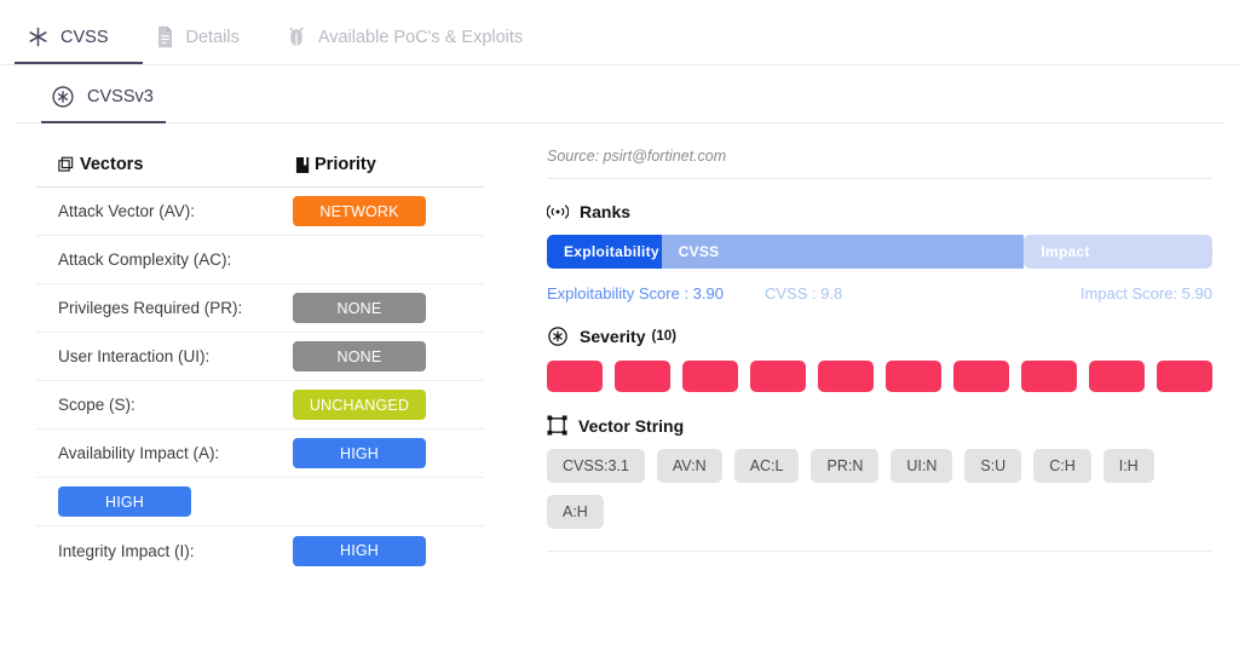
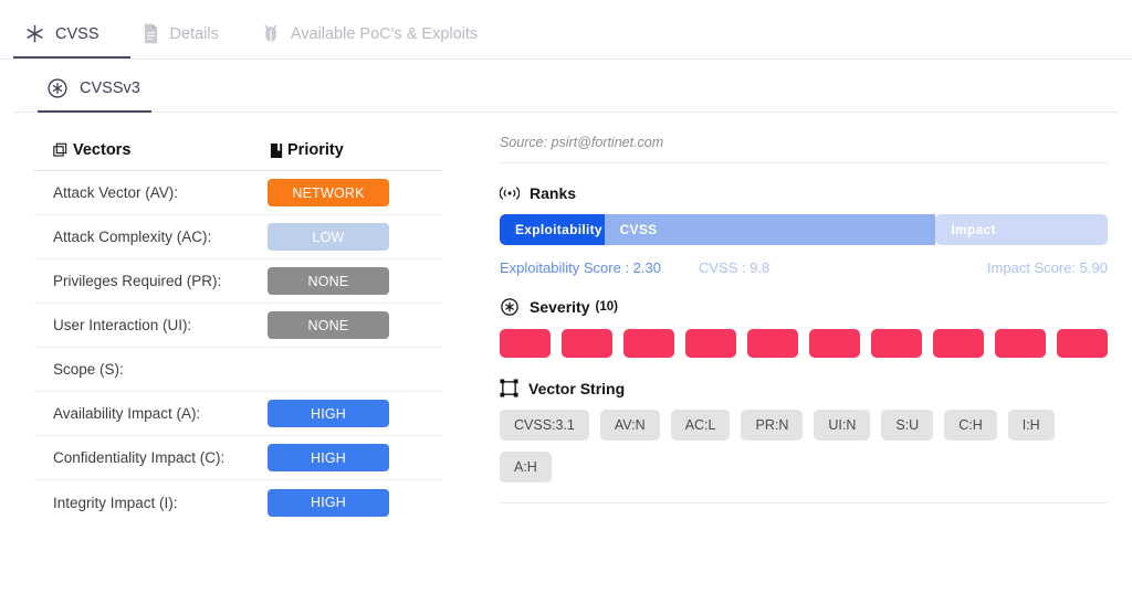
  CVSS
  Details
  Available PoC's & Exploits
  CVSSv3
  Vectors
  Priority
  Attack Vector (AV):
  NETWORK
  Attack Complexity (AC):
+ LOW
  Privileges Required (PR):
  NONE
  User Interaction (UI):
  NONE
  Scope (S):
- UNCHANGED
  Availability Impact (A):
  HIGH
+ Confidentiality Impact (C):
  HIGH
  Integrity Impact (I):
  HIGH
  Source: psirt@fortinet.com
  Ranks
  Exploitability
  CVSS
  Impact
- Exploitability Score : 3.90
+ Exploitability Score : 2.30
  CVSS : 9.8
  Impact Score: 5.90
  Severity
  (10)
  Vector String
  CVSS:3.1
  AV:N
  AC:L
  PR:N
  UI:N
  S:U
  C:H
  I:H
  A:H
